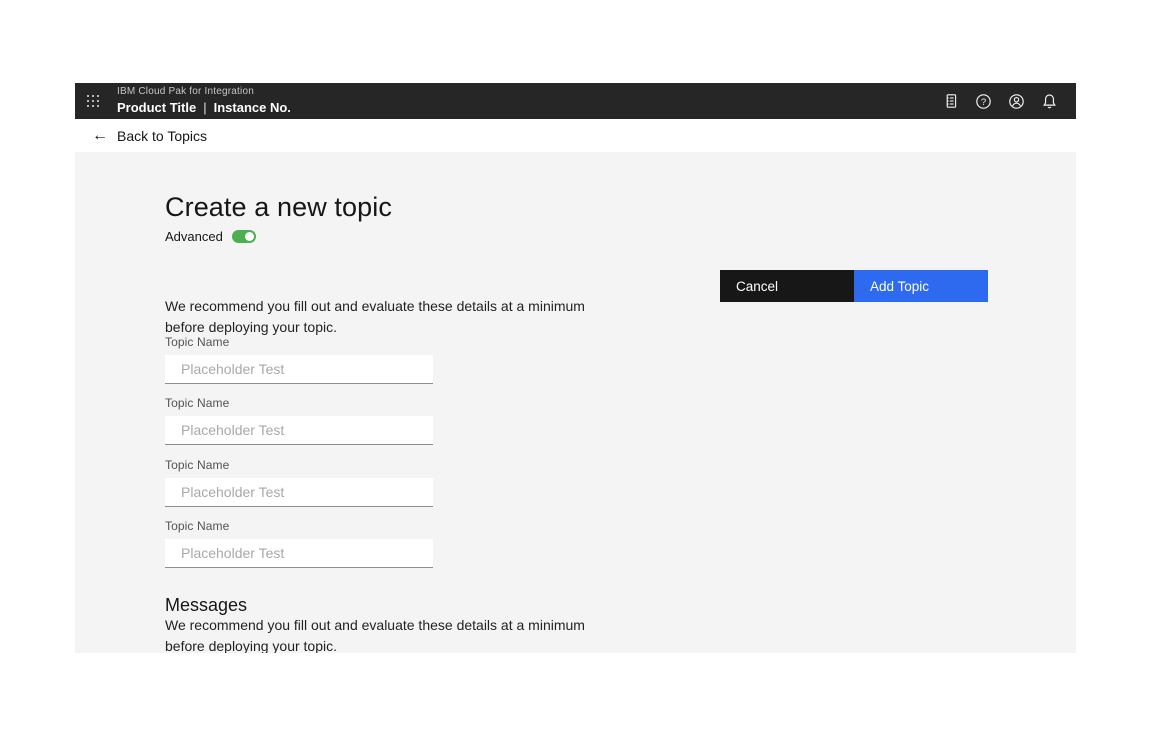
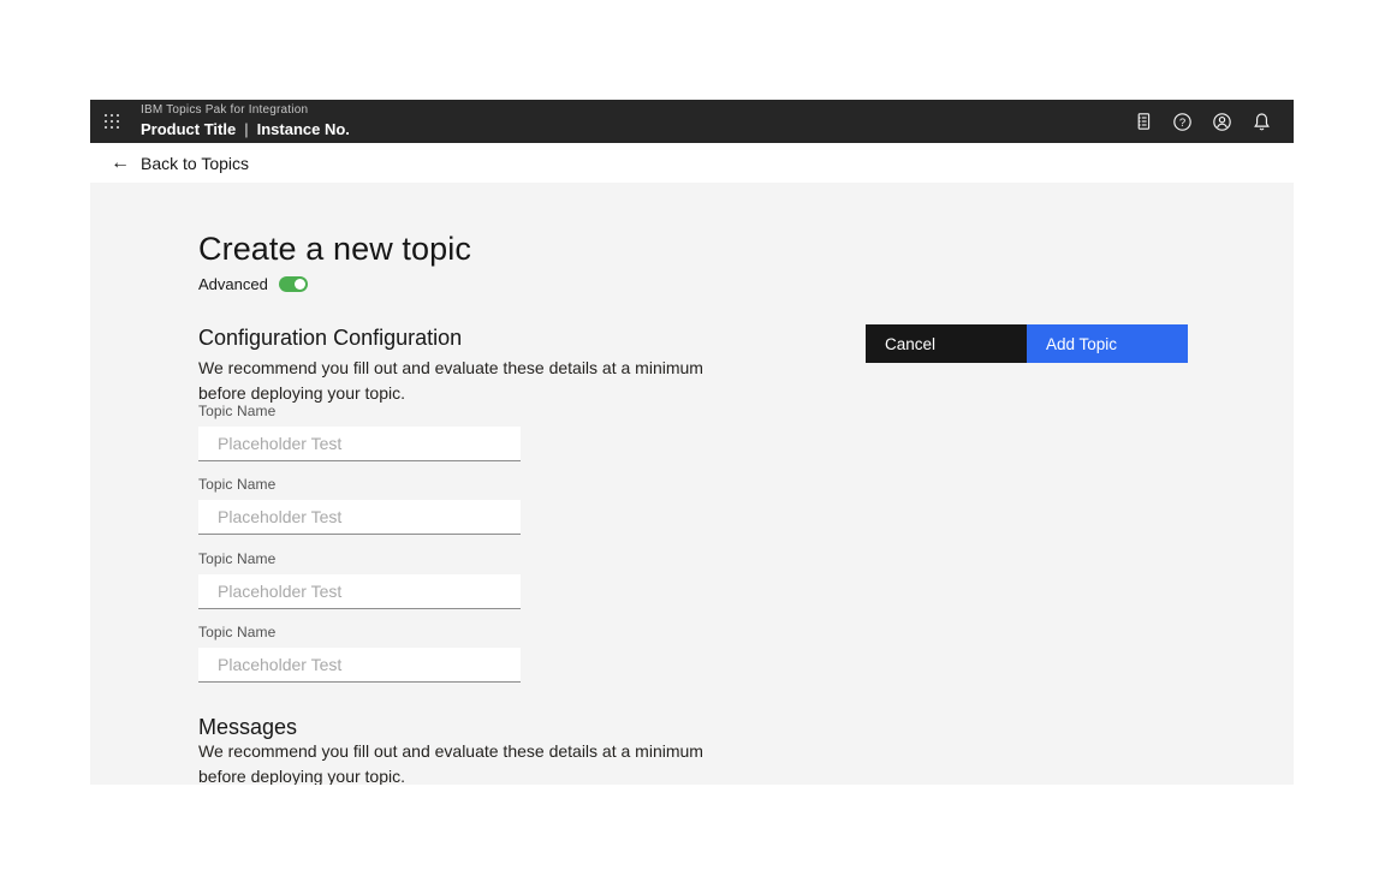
- IBM Cloud Pak for Integration
+ IBM Topics Pak for Integration
  Product Title | Instance No.
  ?
  ←
  Back to Topics
  Create a new topic
  Advanced
  Cancel
  Add Topic
+ Configuration Configuration
  We recommend you fill out and evaluate these details at a minimum before deploying your topic.
  Topic Name
  Placeholder Test
  Topic Name
  Placeholder Test
  Topic Name
  Placeholder Test
  Topic Name
  Placeholder Test
  Messages
  We recommend you fill out and evaluate these details at a minimum before deploying your topic.
